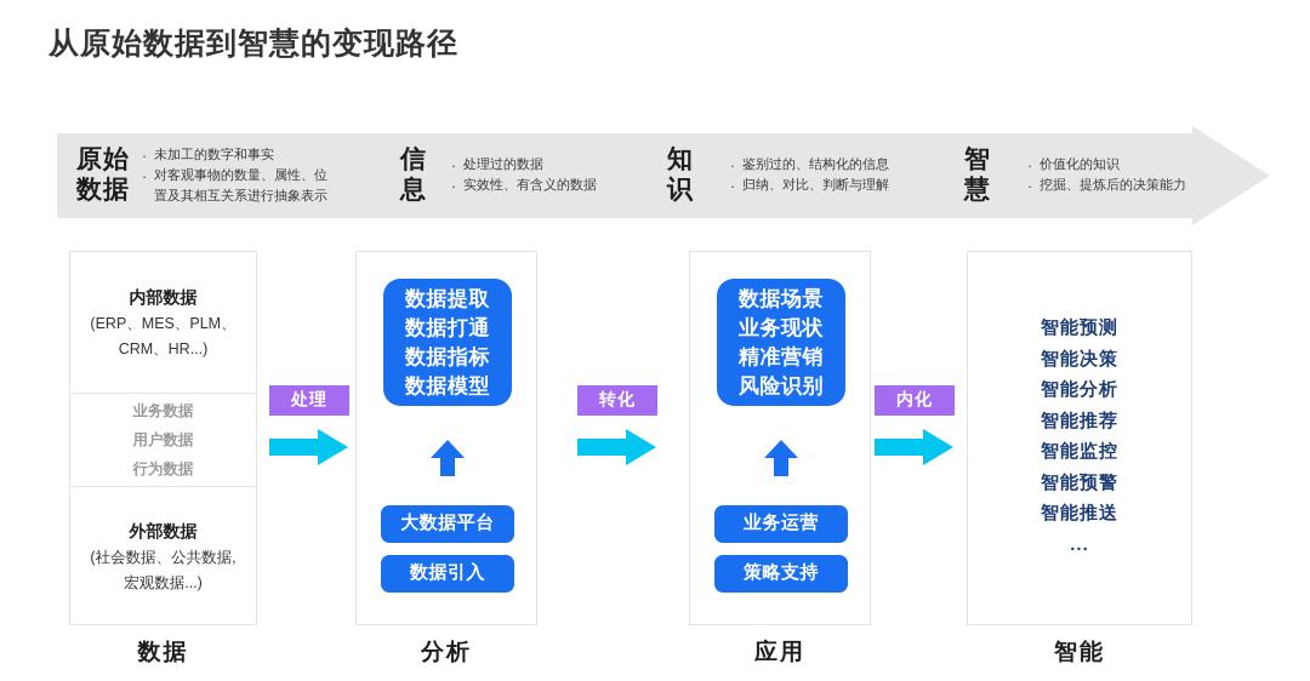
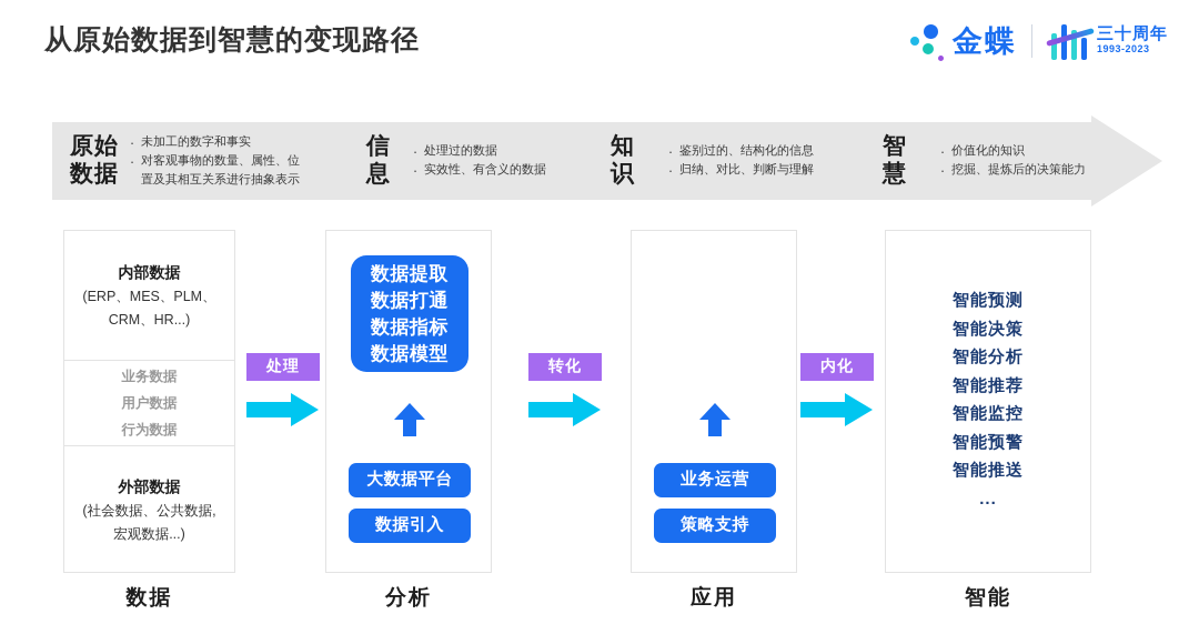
  从原始数据到智慧的变现路径
+ 金蝶
+ 三十周年
+ 1993-2023
  原始
  数据
  ·
  未加工的数字和事实
  ·
  对客观事物的数量、属性、位
  置及其相互关系进行抽象表示
  信
  息
  ·
  处理过的数据
  ·
  实效性、有含义的数据
  知
  识
  ·
  鉴别过的、结构化的信息
  ·
  归纳、对比、判断与理解
  智
  慧
  ·
  价值化的知识
  ·
  挖掘、提炼后的决策能力
  内部数据
  (ERP、MES、PLM、
  CRM、HR...)
  业务数据
  用户数据
  行为数据
  外部数据
  (社会数据、公共数据,
  宏观数据...)
  数据提取
  数据打通
  数据指标
  数据模型
  大数据平台
  数据引入
- 数据场景
- 业务现状
- 精准营销
- 风险识别
  业务运营
  策略支持
  智能预测
  智能决策
  智能分析
  智能推荐
  智能监控
  智能预警
  智能推送
  ...
  处理
  转化
  内化
  数据
  分析
  应用
  智能
